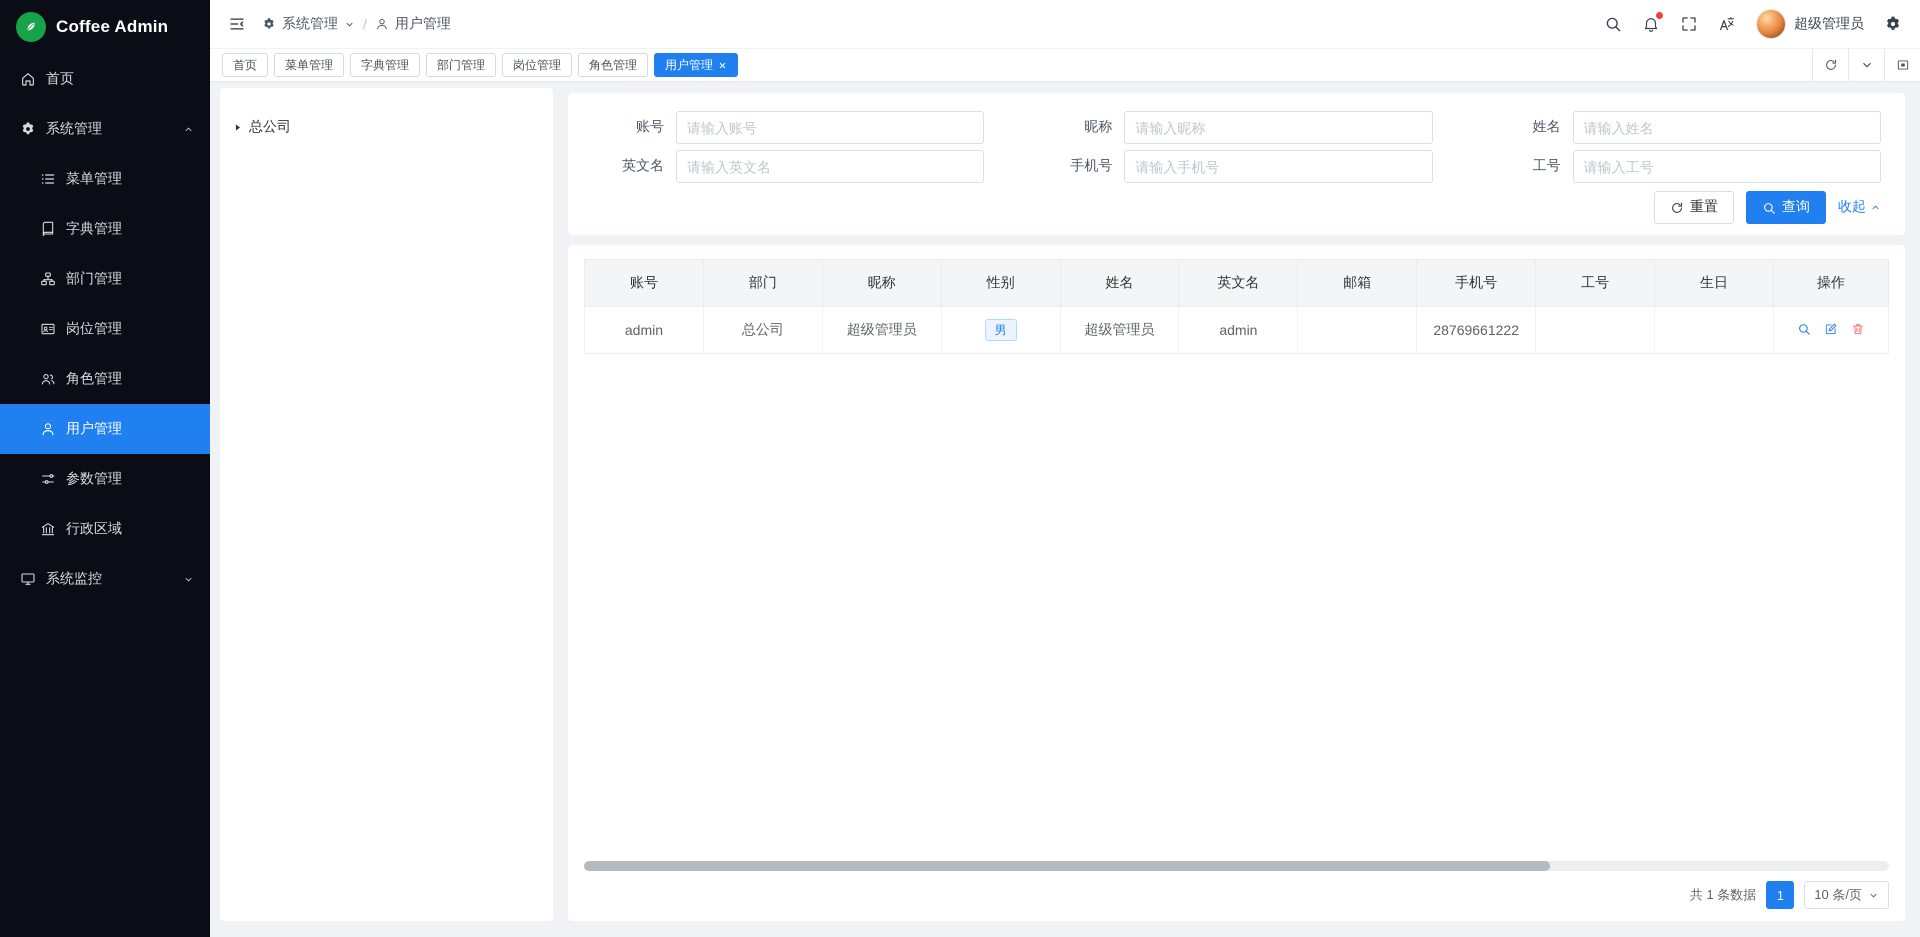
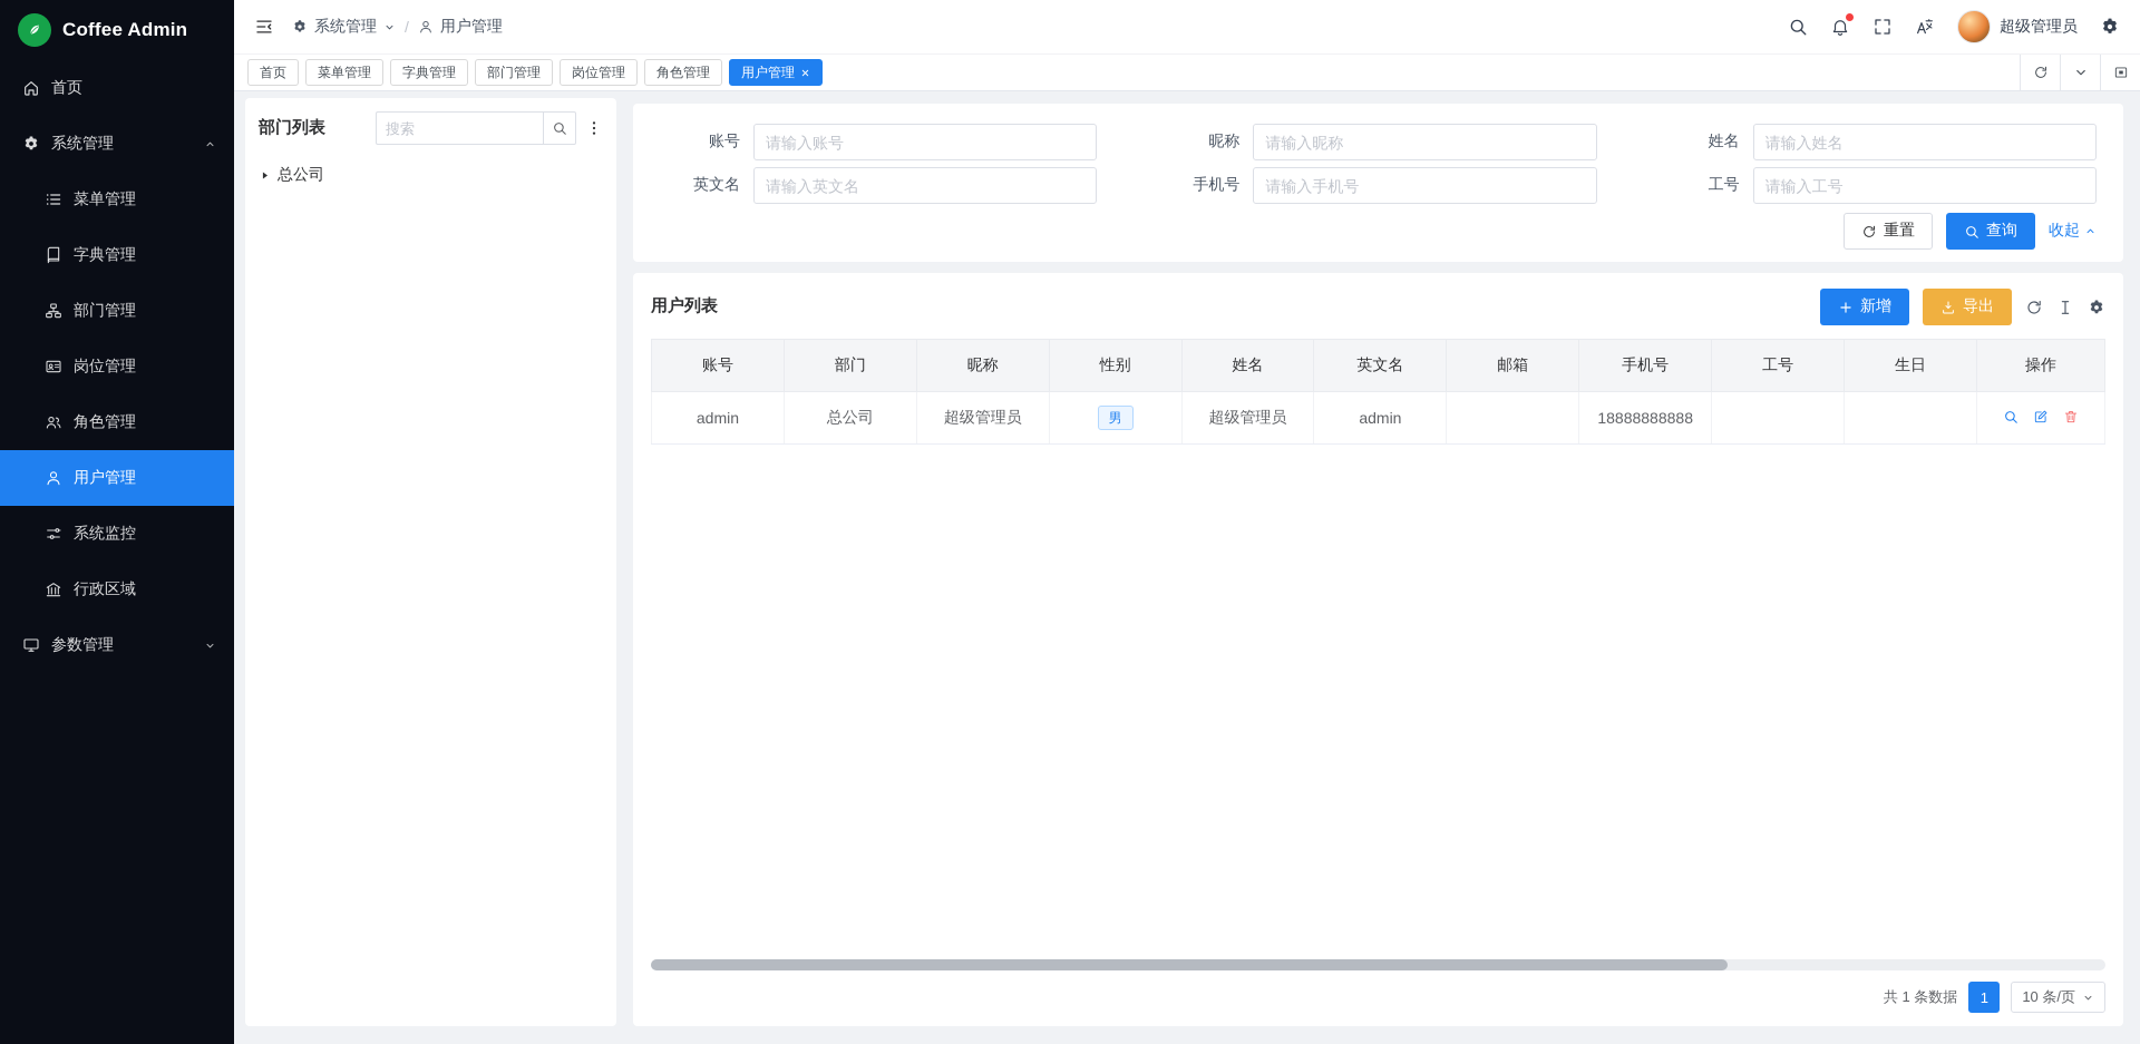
  Coffee Admin
  首页
  系统管理
  菜单管理
  字典管理
  部门管理
  岗位管理
  角色管理
  用户管理
- 参数管理
+ 系统监控
  行政区域
- 系统监控
+ 参数管理
  系统管理
  /
  用户管理
  超级管理员
  首页
  菜单管理
  字典管理
  部门管理
  岗位管理
  角色管理
  用户管理
+ 部门列表
+ 搜索
  总公司
  账号
  请输入账号
  昵称
  请输入昵称
  姓名
  请输入姓名
  英文名
  请输入英文名
  手机号
  请输入手机号
  工号
  请输入工号
  重置
  查询
  收起
+ 用户列表
+ 新增
+ 导出
  账号	部门	昵称	性别	姓名	英文名	邮箱	手机号	工号	生日	操作
- admin	总公司	超级管理员	男	超级管理员	admin		28769661222
+ admin	总公司	超级管理员	男	超级管理员	admin		18888888888
  共 1 条数据
  1
  10 条/页
